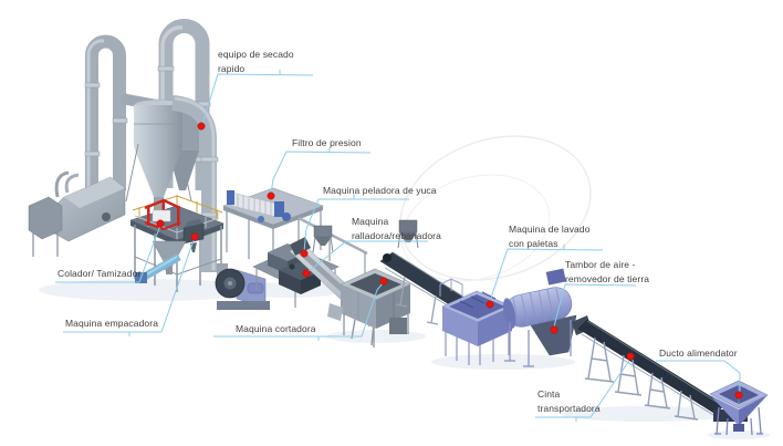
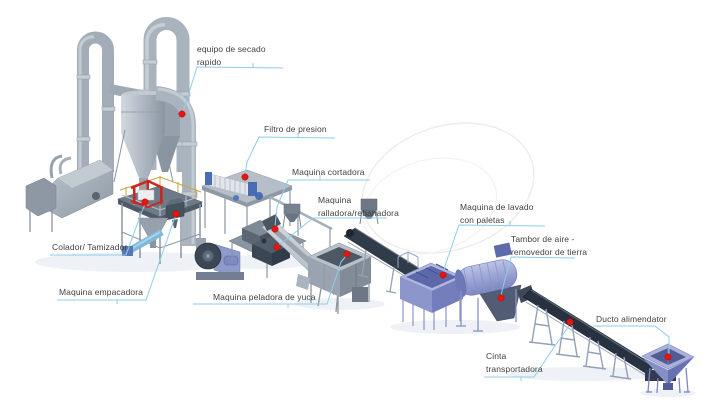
  equipo de secado
  rapido
  Filtro de presion
- Maquina peladora de yuca
+ Maquina cortadora
  Maquina
  ralladora/rebanadora
  Maquina de lavado
  con paletas
  Tambor de aire -
  removedor de tierra
  Colador/ Tamizador
  Maquina empacadora
- Maquina cortadora
+ Maquina peladora de yuca
  Ducto alimendator
  Cinta
  transportadora
